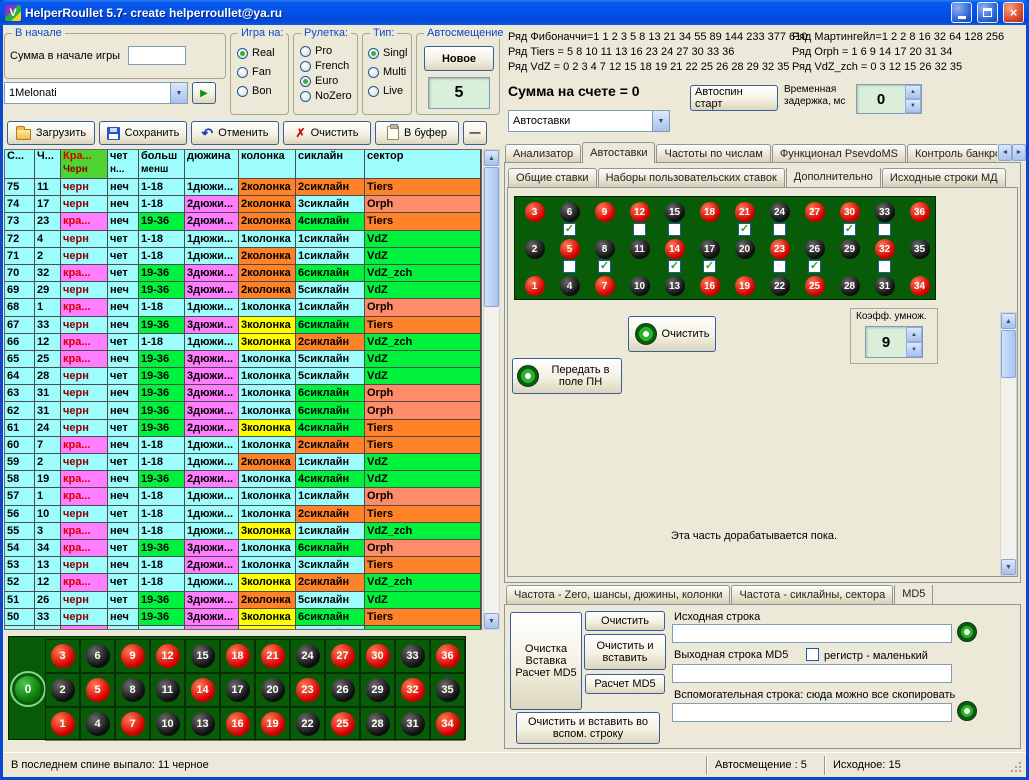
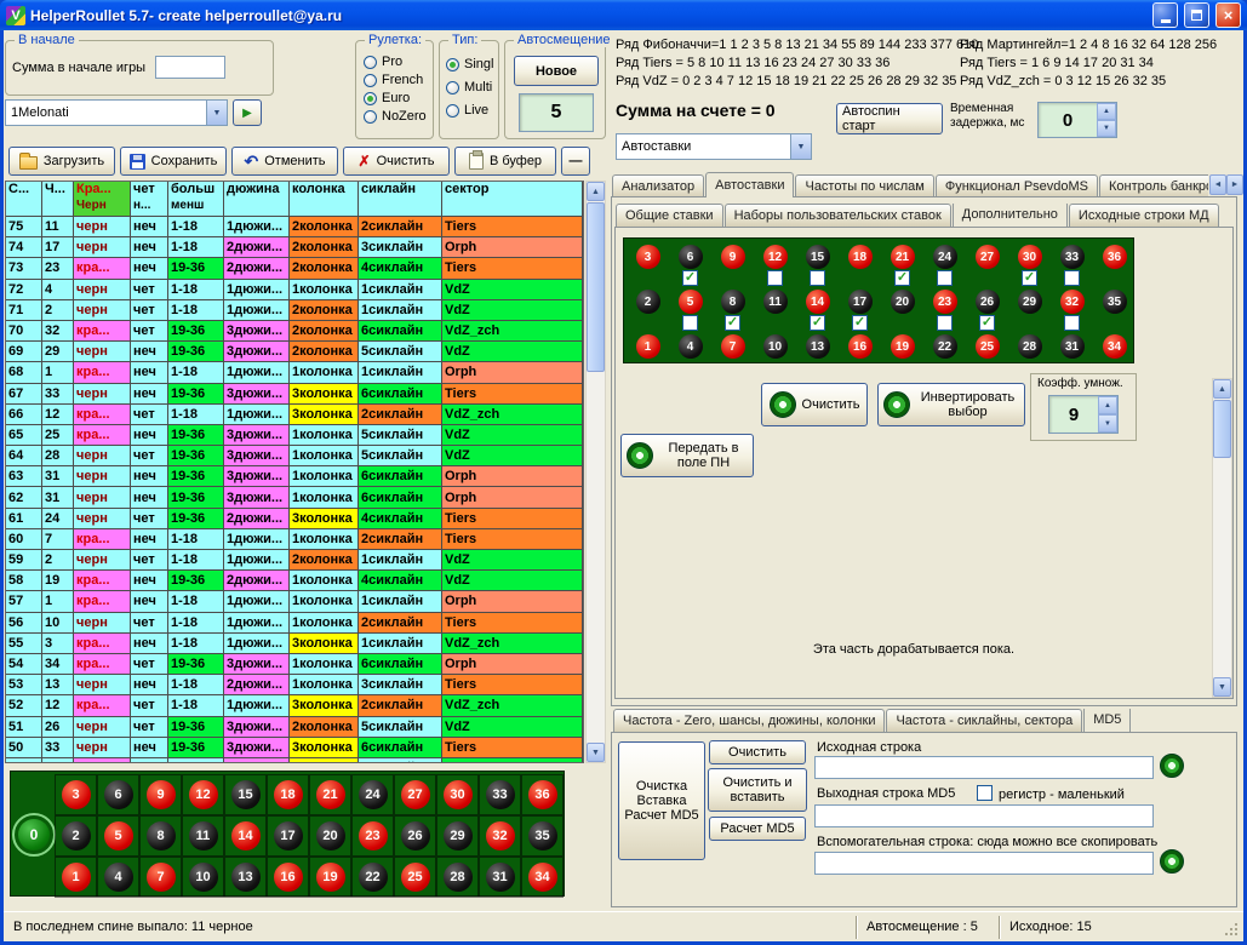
  V
  HelperRoullet 5.7- create helperroullet@ya.ru
  ×
  В начале
  Сумма в начале игры
  1Melonati
  ▶
- Игра на:
- Real
- Fan
- Bon
  Рулетка:
  Pro
  French
  Euro
  NoZero
  Тип:
  Singl
  Multi
  Live
  Автосмещение
  Новое
  5
  Загрузить
  Сохранить
  ↶
  Отменить
  ✗
  Очистить
  В буфер
  —
  С...
  Ч...
  Кра...
  Черн
  чет
  н...
  больш
  менш
  дюжина
  колонка
  сиклайн
  сектор
  75
  11
  черн
  неч
  1-18
  1дюжи...
  2колонка
  2сиклайн
  Tiers
  74
  17
  черн
  неч
  1-18
  2дюжи...
  2колонка
  3сиклайн
  Orph
  73
  23
  кра...
  неч
  19-36
  2дюжи...
  2колонка
  4сиклайн
  Tiers
  72
  4
  черн
  чет
  1-18
  1дюжи...
  1колонка
  1сиклайн
  VdZ
  71
  2
  черн
  чет
  1-18
  1дюжи...
  2колонка
  1сиклайн
  VdZ
  70
  32
  кра...
  чет
  19-36
  3дюжи...
  2колонка
  6сиклайн
  VdZ_zch
  69
  29
  черн
  неч
  19-36
  3дюжи...
  2колонка
  5сиклайн
  VdZ
  68
  1
  кра...
  неч
  1-18
  1дюжи...
  1колонка
  1сиклайн
  Orph
  67
  33
  черн
  неч
  19-36
  3дюжи...
  3колонка
  6сиклайн
  Tiers
  66
  12
  кра...
  чет
  1-18
  1дюжи...
  3колонка
  2сиклайн
  VdZ_zch
  65
  25
  кра...
  неч
  19-36
  3дюжи...
  1колонка
  5сиклайн
  VdZ
  64
  28
  черн
  чет
  19-36
  3дюжи...
  1колонка
  5сиклайн
  VdZ
  63
  31
  черн
  неч
  19-36
  3дюжи...
  1колонка
  6сиклайн
  Orph
  62
  31
  черн
  неч
  19-36
  3дюжи...
  1колонка
  6сиклайн
  Orph
  61
  24
  черн
  чет
  19-36
  2дюжи...
  3колонка
  4сиклайн
  Tiers
  60
  7
  кра...
  неч
  1-18
  1дюжи...
  1колонка
  2сиклайн
  Tiers
  59
  2
  черн
  чет
  1-18
  1дюжи...
  2колонка
  1сиклайн
  VdZ
  58
  19
  кра...
  неч
  19-36
  2дюжи...
  1колонка
  4сиклайн
  VdZ
  57
  1
  кра...
  неч
  1-18
  1дюжи...
  1колонка
  1сиклайн
  Orph
  56
  10
  черн
  чет
  1-18
  1дюжи...
  1колонка
  2сиклайн
  Tiers
  55
  3
  кра...
  неч
  1-18
  1дюжи...
  3колонка
  1сиклайн
  VdZ_zch
  54
  34
  кра...
  чет
  19-36
  3дюжи...
  1колонка
  6сиклайн
  Orph
  53
  13
  черн
  неч
  1-18
  2дюжи...
  1колонка
  3сиклайн
  Tiers
  52
  12
  кра...
  чет
  1-18
  1дюжи...
  3колонка
  2сиклайн
  VdZ_zch
  51
  26
  черн
  чет
  19-36
  3дюжи...
  2колонка
  5сиклайн
  VdZ
  50
  33
  черн
  неч
  19-36
  3дюжи...
  3колонка
  6сиклайн
  Tiers
  0
  3
  6
  9
  12
  15
  18
  21
  24
  27
  30
  33
  36
  2
  5
  8
  11
  14
  17
  20
  23
  26
  29
  32
  35
  1
  4
  7
  10
  13
  16
  19
  22
  25
  28
  31
  34
  Ряд Фибоначчи=1 1 2 3 5 8 13 21 34 55 89 144 233 377 610
  Ряд Tiers = 5 8 10 11 13 16 23 24 27 30 33 36
  Ряд VdZ = 0 2 3 4 7 12 15 18 19 21 22 25 26 28 29 32 35
- Ряд Мартингейл=1 2 2 8 16 32 64 128 256
+ Ряд Мартингейл=1 2 4 8 16 32 64 128 256
- Ряд Orph = 1 6 9 14 17 20 31 34
+ Ряд Tiers = 1 6 9 14 17 20 31 34
  Ряд VdZ_zch = 0 3 12 15 26 32 35
  Сумма на счете = 0
  Автоспин старт
  Временная
  задержка, мс
  0
  Автоставки
  Анализатор
  Автоставки
  Частоты по числам
  Функционал PsevdoMS
  Контроль банкр
  Общие ставки
  Наборы пользовательских ставок
  Дополнительно
  Исходные строки МД
  3
  6
  9
  12
  15
  18
  21
  24
  27
  30
  33
  36
  2
  5
  8
  11
  14
  17
  20
  23
  26
  29
  32
  35
  1
  4
  7
  10
  13
  16
  19
  22
  25
  28
  31
  34
  ✓
  ✓
  ✓
  ✓
  ✓
  ✓
  ✓
  Очистить
+ Инвертировать выбор
  Коэфф. умнож.
  9
  Передать в поле ПН
  Эта часть дорабатывается пока.
  Частота - Zero, шансы, дюжины, колонки
  Частота - сиклайны, сектора
  MD5
  Очистка Вставка Расчет MD5
  Очистить
  Очистить и вставить
  Расчет MD5
- Очистить и вставить во вспом. строку
  Исходная строка
  Выходная строка MD5
  регистр - маленький
  Вспомогательная строка: сюда можно все скопировать
  В последнем спине выпало: 11 черное
  Автосмещение : 5
  Исходное: 15
